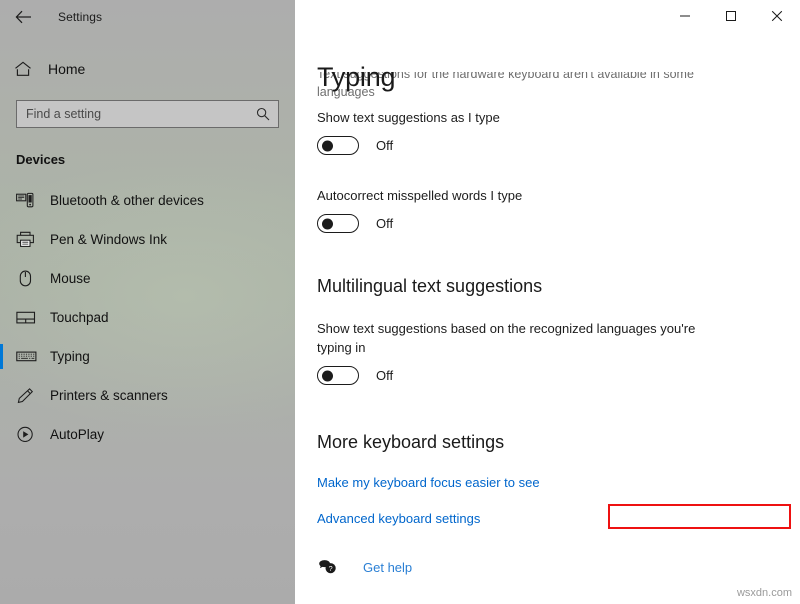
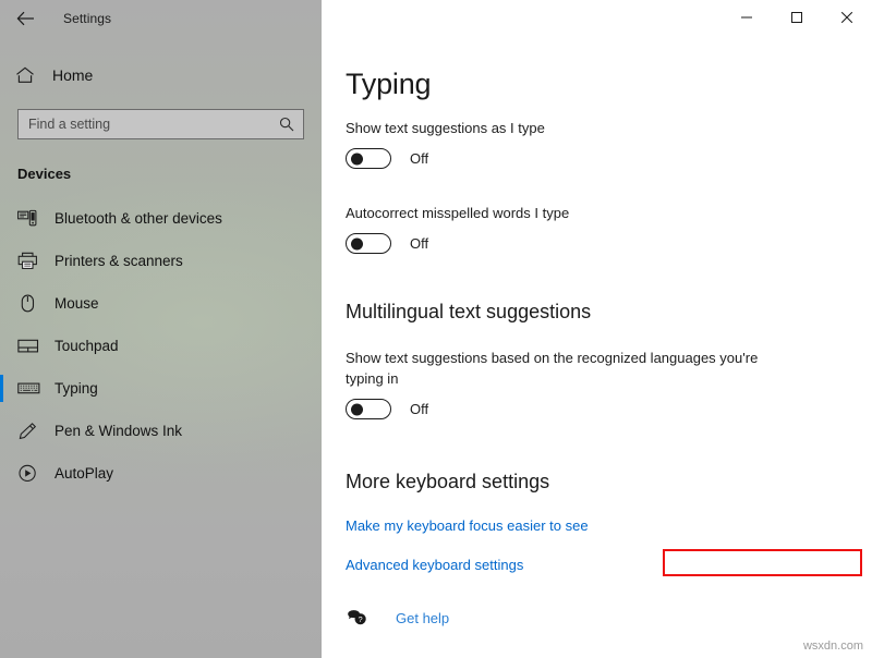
  Settings
  Home
  Find a setting
  Devices
  Bluetooth & other devices
- Pen & Windows Ink
+ Printers & scanners
  Mouse
  Touchpad
  Typing
- Printers & scanners
+ Pen & Windows Ink
  AutoPlay
  Typing
- Text suggestions for the hardware keyboard aren't available in some
- languages
  Show text suggestions as I type
  Off
  Autocorrect misspelled words I type
  Off
  Multilingual text suggestions
  Show text suggestions based on the recognized languages you're
  typing in
  Off
  More keyboard settings
  Make my keyboard focus easier to see
  Advanced keyboard settings
  ?
  Get help
  wsxdn.com
